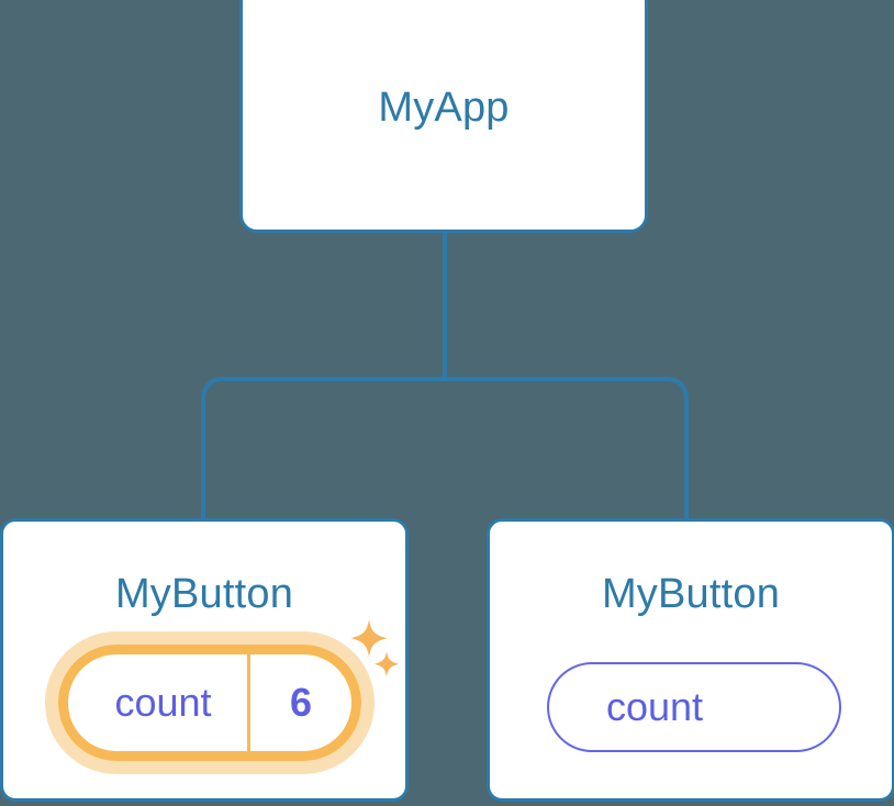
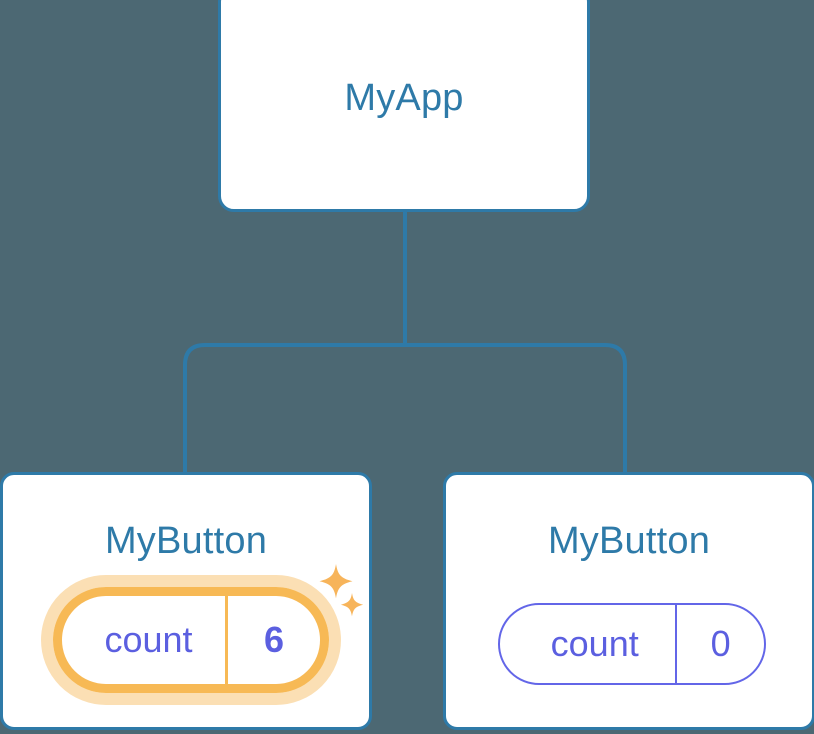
  MyApp
  MyButton
  count
  6
  MyButton
  count
+ 0
